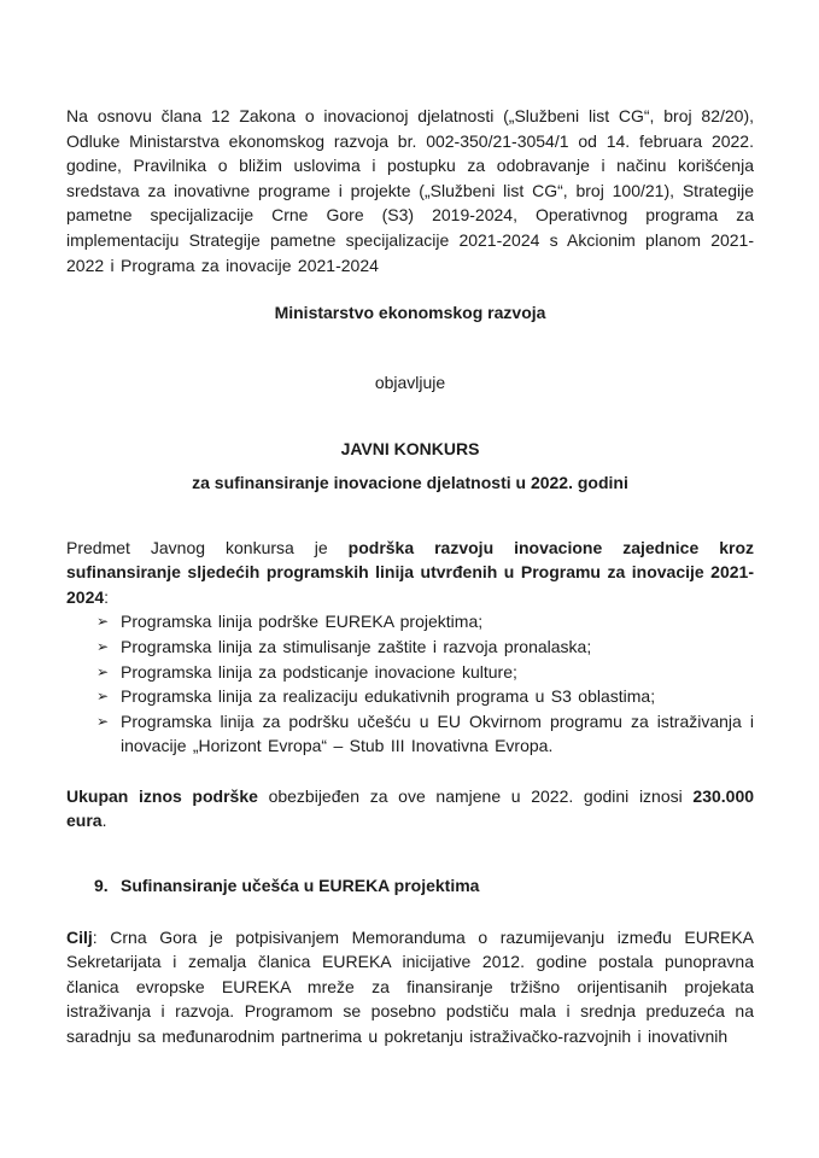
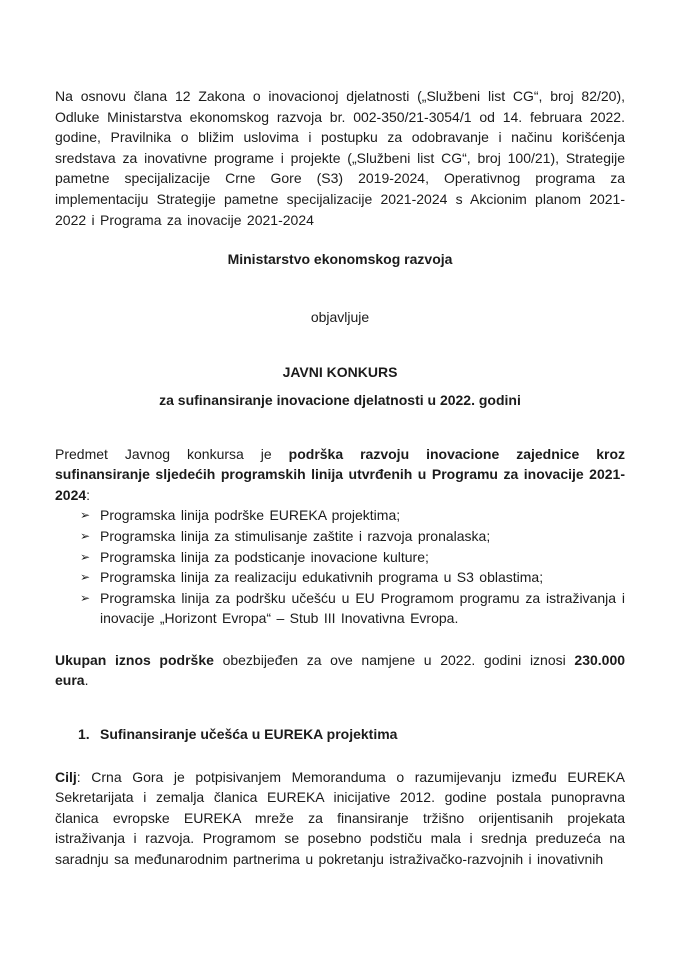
  Na osnovu člana 12 Zakona o inovacionoj djelatnosti („Službeni list CG“, broj 82/20), Odluke Ministarstva ekonomskog razvoja br. 002-350/21-3054/1 od 14. februara 2022. godine, Pravilnika o bližim uslovima i postupku za odobravanje i načinu korišćenja sredstava za inovativne programe i projekte („Službeni list CG“, broj 100/21), Strategije pametne specijalizacije Crne Gore (S3) 2019-2024, Operativnog programa za implementaciju Strategije pametne specijalizacije 2021-2024 s Akcionim planom 2021-2022 i Programa za inovacije 2021-2024
  Ministarstvo ekonomskog razvoja
  objavljuje
  JAVNI KONKURS
  za sufinansiranje inovacione djelatnosti u 2022. godini
  Predmet Javnog konkursa je podrška razvoju inovacione zajednice kroz sufinansiranje sljedećih programskih linija utvrđenih u Programu za inovacije 2021-2024:
  ➢
  Programska linija podrške EUREKA projektima;
  ➢
  Programska linija za stimulisanje zaštite i razvoja pronalaska;
  ➢
  Programska linija za podsticanje inovacione kulture;
  ➢
  Programska linija za realizaciju edukativnih programa u S3 oblastima;
  ➢
- Programska linija za podršku učešću u EU Okvirnom programu za istraživanja i inovacije „Horizont Evropa“ – Stub III Inovativna Evropa.
+ Programska linija za podršku učešću u EU Programom programu za istraživanja i inovacije „Horizont Evropa“ – Stub III Inovativna Evropa.
  Ukupan iznos podrške obezbijeđen za ove namjene u 2022. godini iznosi 230.000 eura.
- 9.
+ 1.
  Sufinansiranje učešća u EUREKA projektima
  Cilj: Crna Gora je potpisivanjem Memoranduma o razumijevanju između EUREKA Sekretarijata i zemalja članica EUREKA inicijative 2012. godine postala punopravna članica evropske EUREKA mreže za finansiranje tržišno orijentisanih projekata istraživanja i razvoja. Programom se posebno podstiču mala i srednja preduzeća na saradnju sa međunarodnim partnerima u pokretanju istraživačko-razvojnih i inovativnih
